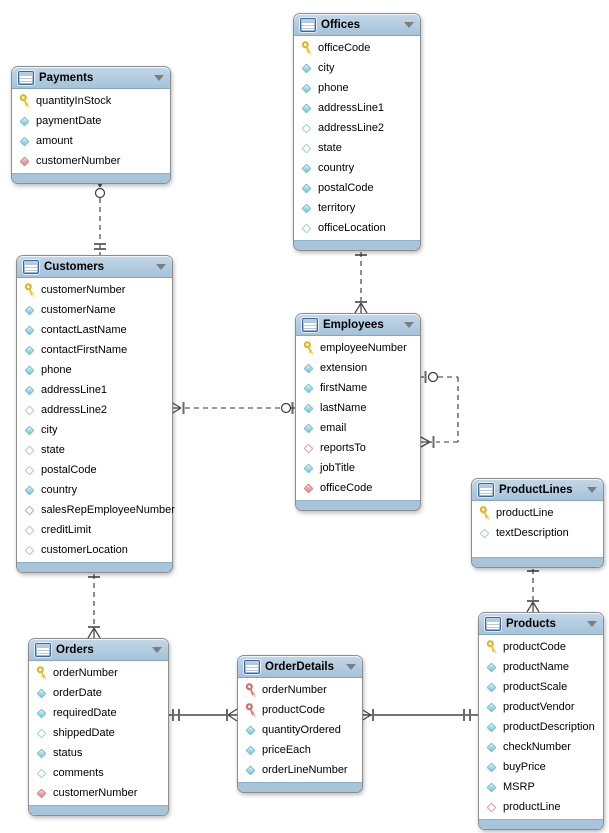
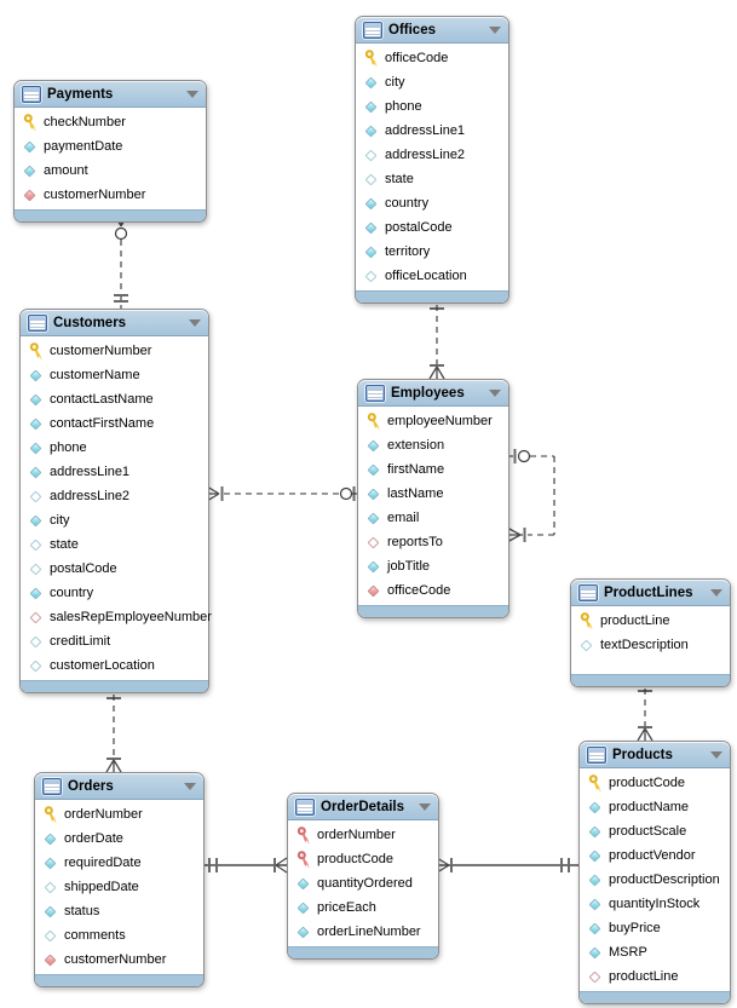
  Offices
  officeCode
  city
  phone
  addressLine1
  addressLine2
  state
  country
  postalCode
  territory
  officeLocation
  Payments
- quantityInStock
+ checkNumber
  paymentDate
  amount
  customerNumber
  Customers
  customerNumber
  customerName
  contactLastName
  contactFirstName
  phone
  addressLine1
  addressLine2
  city
  state
  postalCode
  country
  salesRepEmployeeNumber
  creditLimit
  customerLocation
  Employees
  employeeNumber
  extension
  firstName
  lastName
  email
  reportsTo
  jobTitle
  officeCode
  ProductLines
  productLine
  textDescription
  Products
  productCode
  productName
  productScale
  productVendor
  productDescription
- checkNumber
+ quantityInStock
  buyPrice
  MSRP
  productLine
  Orders
  orderNumber
  orderDate
  requiredDate
  shippedDate
  status
  comments
  customerNumber
  OrderDetails
  orderNumber
  productCode
  quantityOrdered
  priceEach
  orderLineNumber
